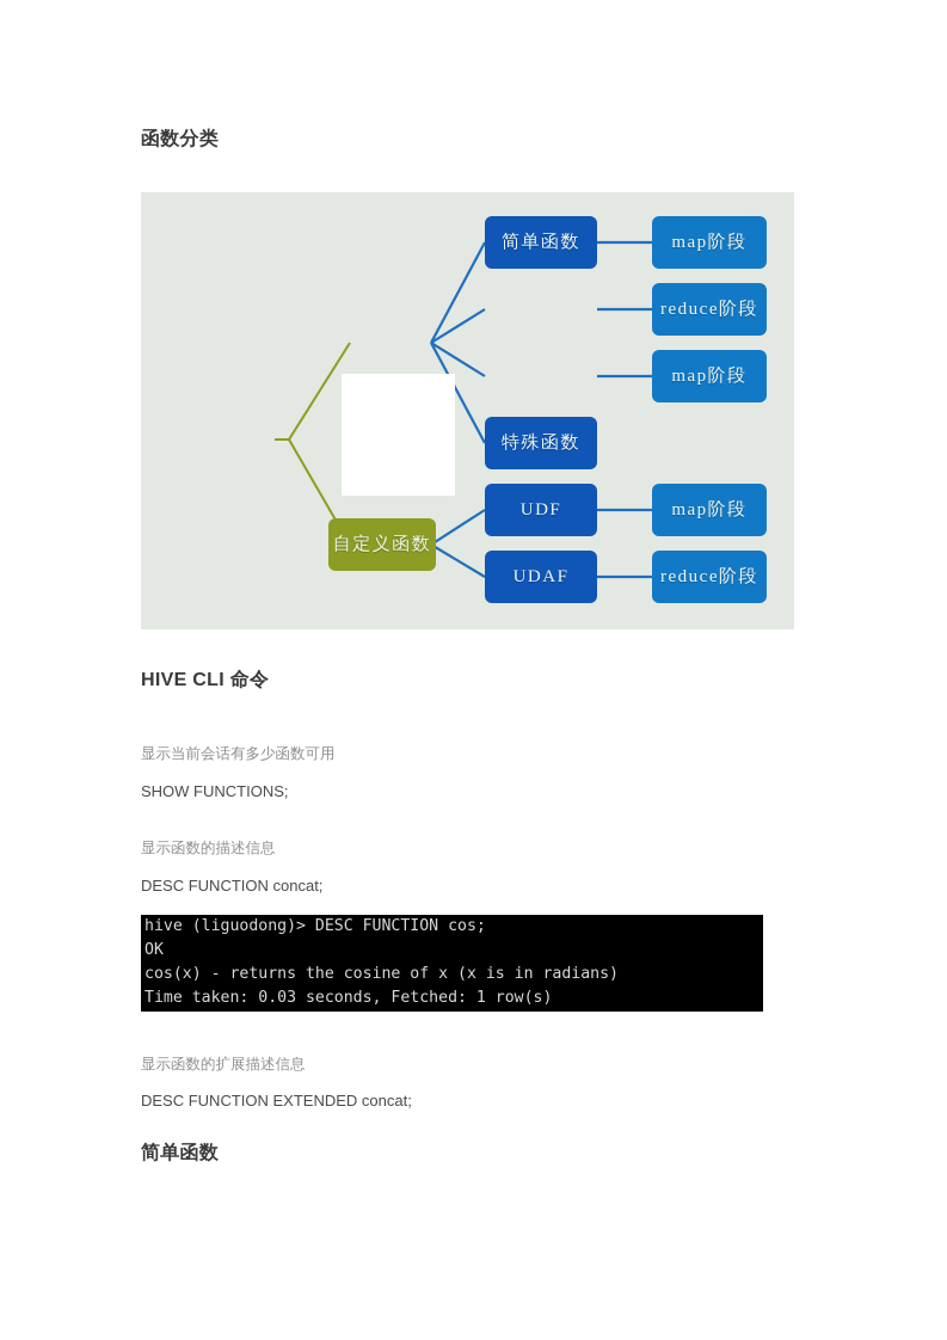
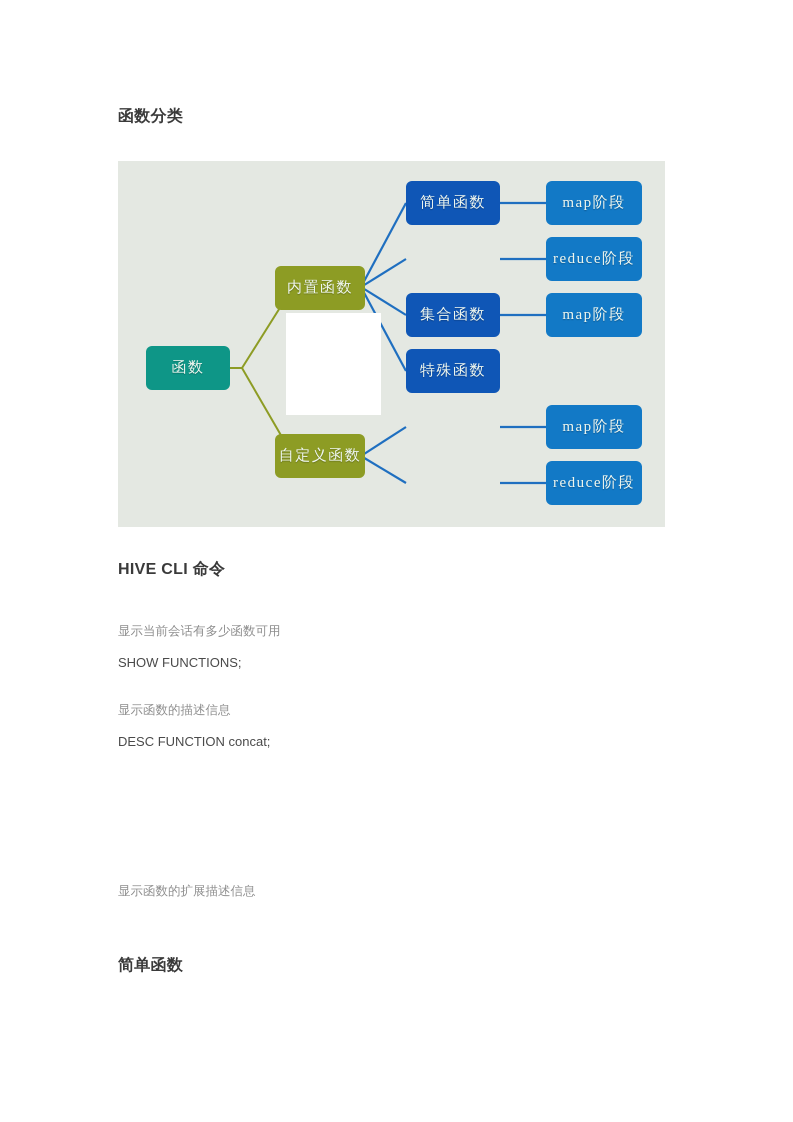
  函数分类
+ 函数
+ 内置函数
  自定义函数
  简单函数
+ 集合函数
  特殊函数
- UDF
- UDAF
  map阶段
  reduce阶段
  map阶段
  map阶段
  reduce阶段
  HIVE CLI 命令
  显示当前会话有多少函数可用
  SHOW FUNCTIONS;
  显示函数的描述信息
  DESC FUNCTION concat;
- hive (liguodong)> DESC FUNCTION cos;
- OK
- cos(x) - returns the cosine of x (x is in radians)
- Time taken: 0.03 seconds, Fetched: 1 row(s)
  显示函数的扩展描述信息
- DESC FUNCTION EXTENDED concat;
  简单函数
